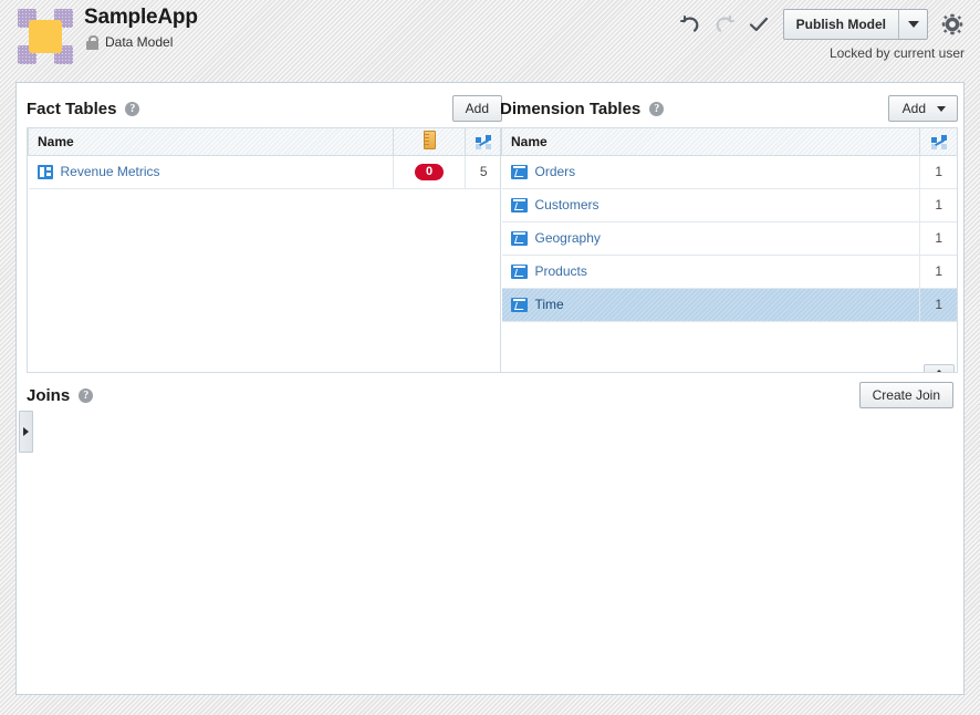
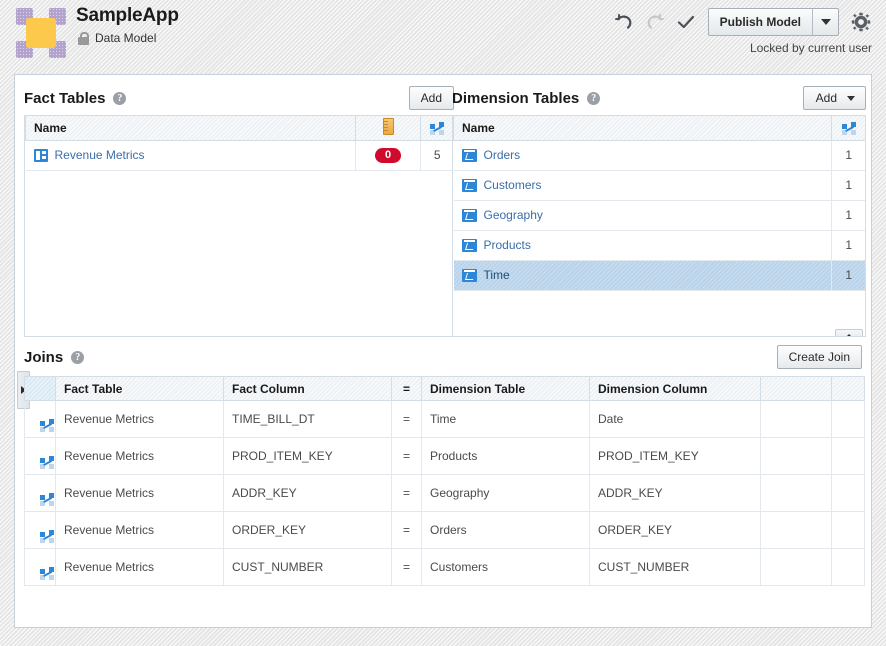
  SampleApp
  Data Model
  Publish Model
  Locked by current user
  Fact Tables
  ?
  Add
  Name
  Revenue Metrics	0	5
  Dimension Tables
  ?
  Add
  Name
  Orders	1
  Customers	1
  Geography	1
  Products	1
  Time	1
  Joins
  ?
  Create Join
+ 	Fact Table	Fact Column	=	Dimension Table	Dimension Column
+ 	Revenue Metrics	TIME_BILL_DT	=	Time	Date
+ 	Revenue Metrics	PROD_ITEM_KEY	=	Products	PROD_ITEM_KEY
+ 	Revenue Metrics	ADDR_KEY	=	Geography	ADDR_KEY
+ 	Revenue Metrics	ORDER_KEY	=	Orders	ORDER_KEY
+ 	Revenue Metrics	CUST_NUMBER	=	Customers	CUST_NUMBER
